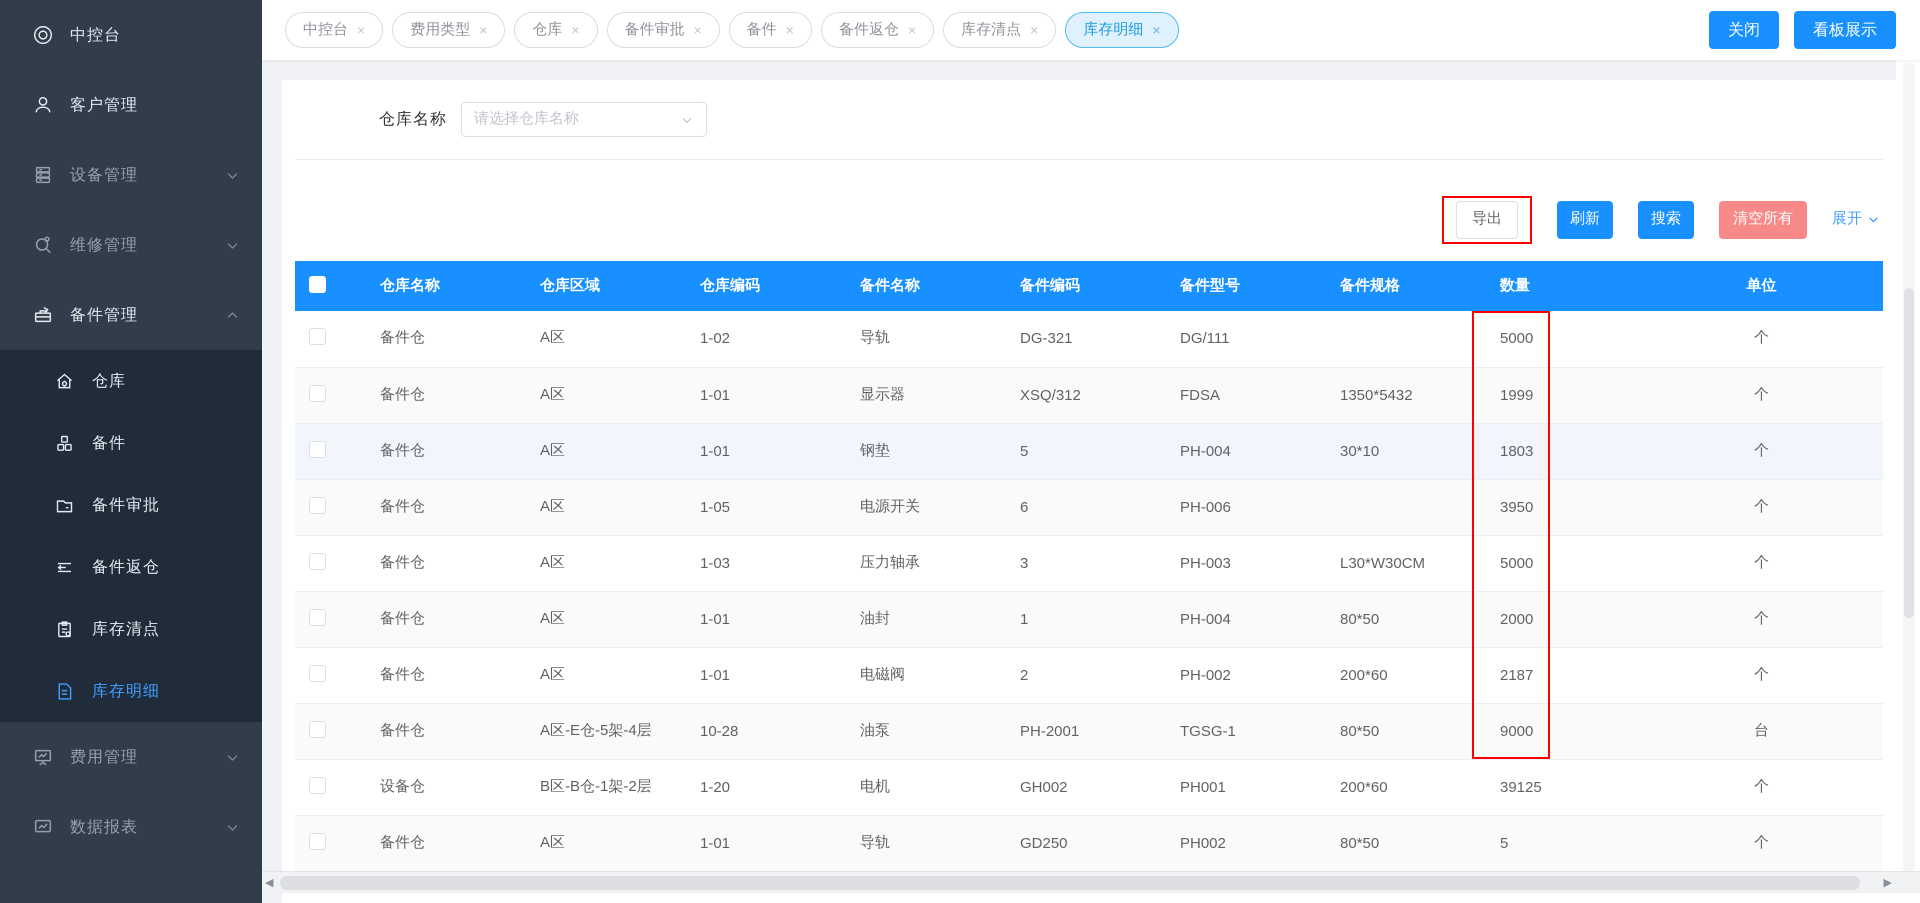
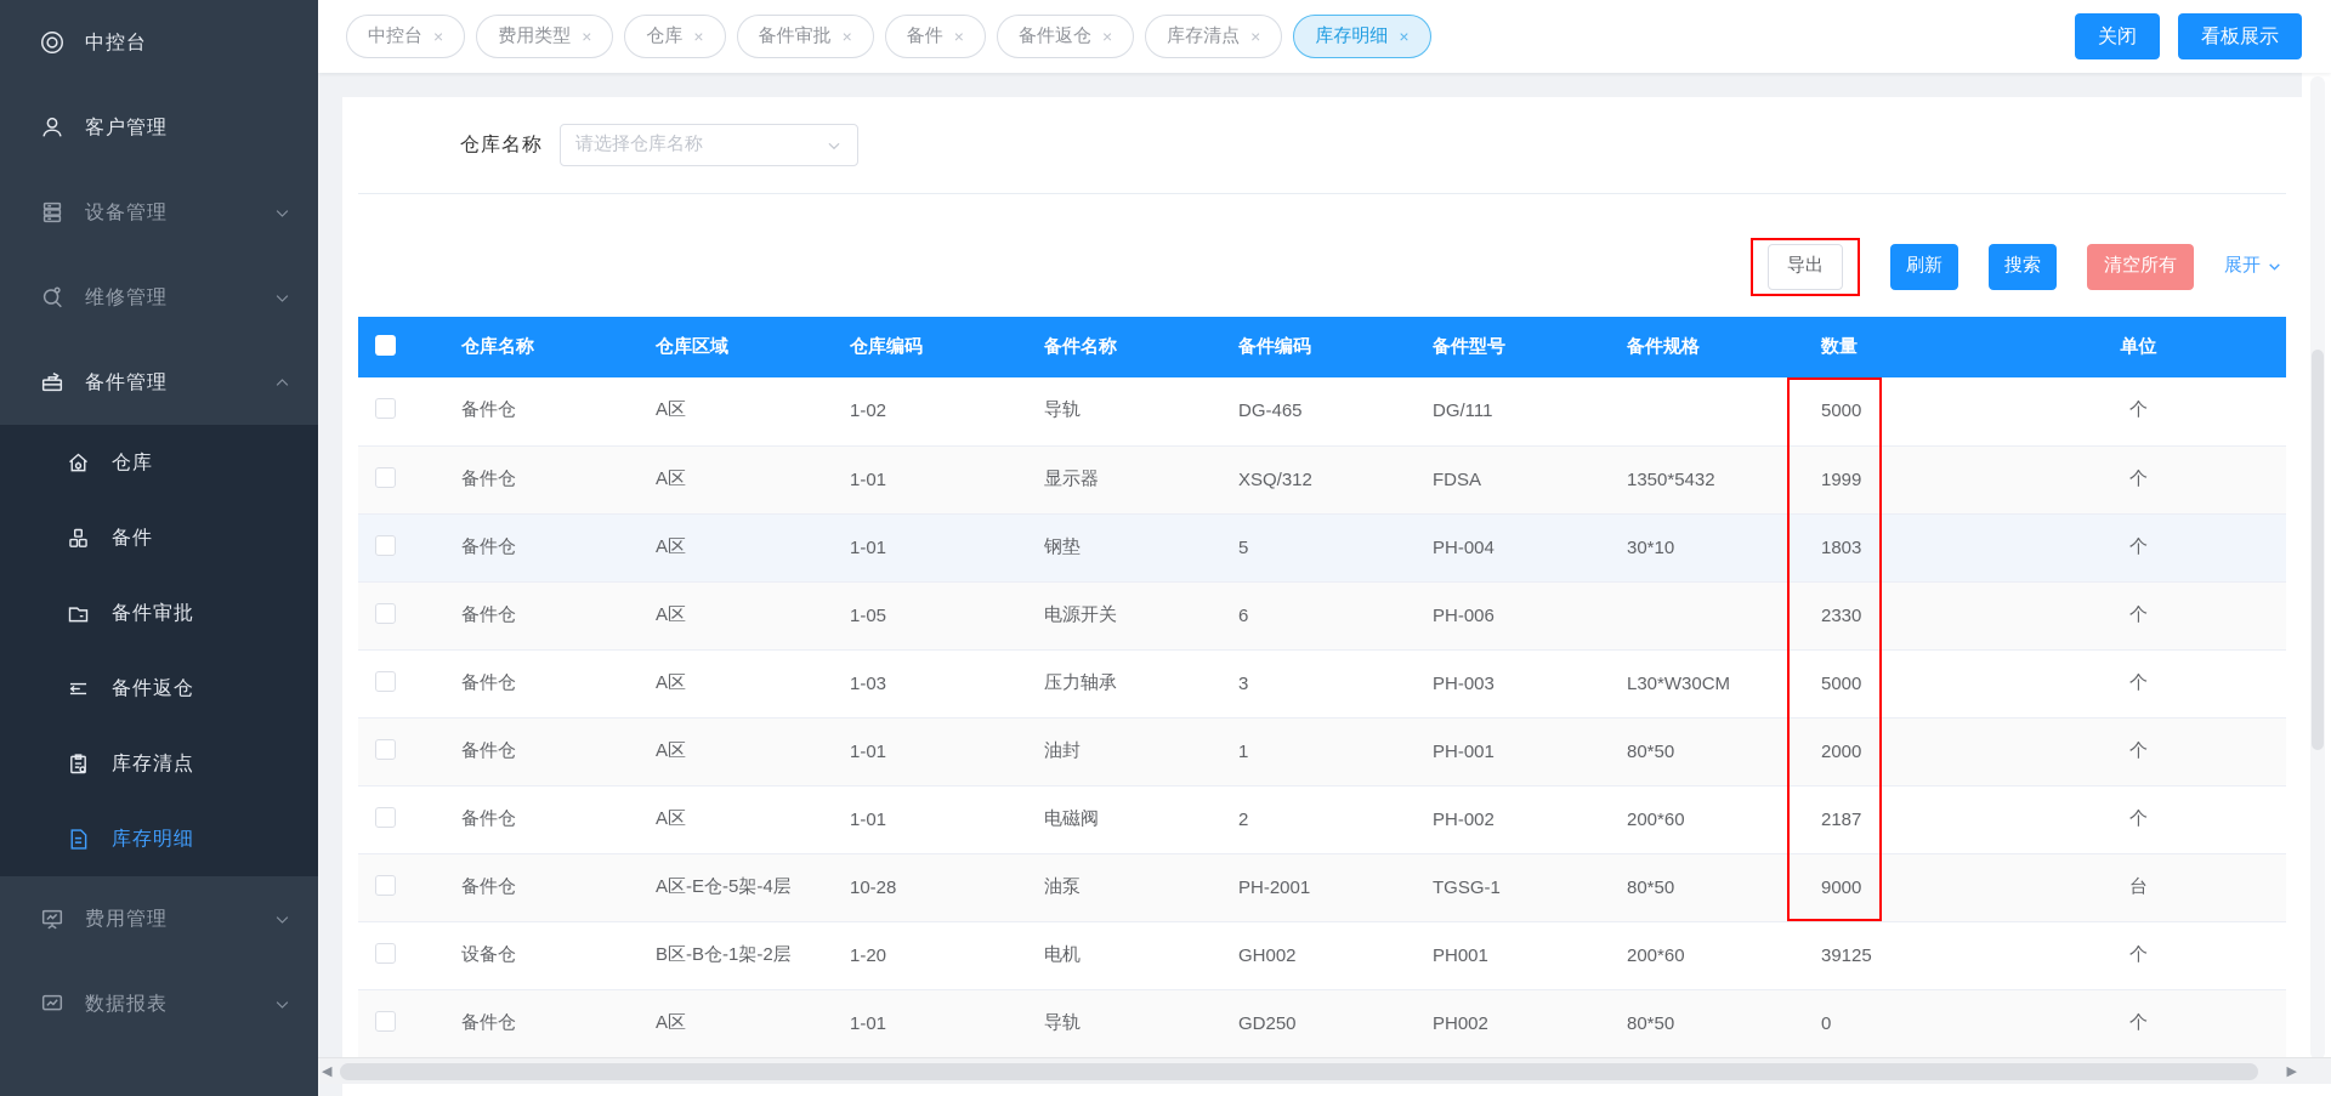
  中控台
  客户管理
  设备管理
  维修管理
  备件管理
  仓库
  备件
  备件审批
  备件返仓
  库存清点
  库存明细
  费用管理
  数据报表
  中控台
  ×
  费用类型
  ×
  仓库
  ×
  备件审批
  ×
  备件
  ×
  备件返仓
  ×
  库存清点
  ×
  库存明细
  ×
  关闭
  看板展示
  仓库名称
  请选择仓库名称
  导出
  刷新
  搜索
  清空所有
  展开
  	仓库名称	仓库区域	仓库编码	备件名称	备件编码	备件型号	备件规格	数量	单位
- 	备件仓	A区	1-02	导轨	DG-321	DG/111		5000	个
+ 	备件仓	A区	1-02	导轨	DG-465	DG/111		5000	个
  	备件仓	A区	1-01	显示器	XSQ/312	FDSA	1350*5432	1999	个
  	备件仓	A区	1-01	钢垫	5	PH-004	30*10	1803	个
- 	备件仓	A区	1-05	电源开关	6	PH-006		3950	个
+ 	备件仓	A区	1-05	电源开关	6	PH-006		2330	个
  	备件仓	A区	1-03	压力轴承	3	PH-003	L30*W30CM	5000	个
- 	备件仓	A区	1-01	油封	1	PH-004	80*50	2000	个
+ 	备件仓	A区	1-01	油封	1	PH-001	80*50	2000	个
  	备件仓	A区	1-01	电磁阀	2	PH-002	200*60	2187	个
  	备件仓	A区-E仓-5架-4层	10-28	油泵	PH-2001	TGSG-1	80*50	9000	台
  	设备仓	B区-B仓-1架-2层	1-20	电机	GH002	PH001	200*60	39125	个
- 	备件仓	A区	1-01	导轨	GD250	PH002	80*50	5	个
+ 	备件仓	A区	1-01	导轨	GD250	PH002	80*50	0	个
  ◀
  ▶
